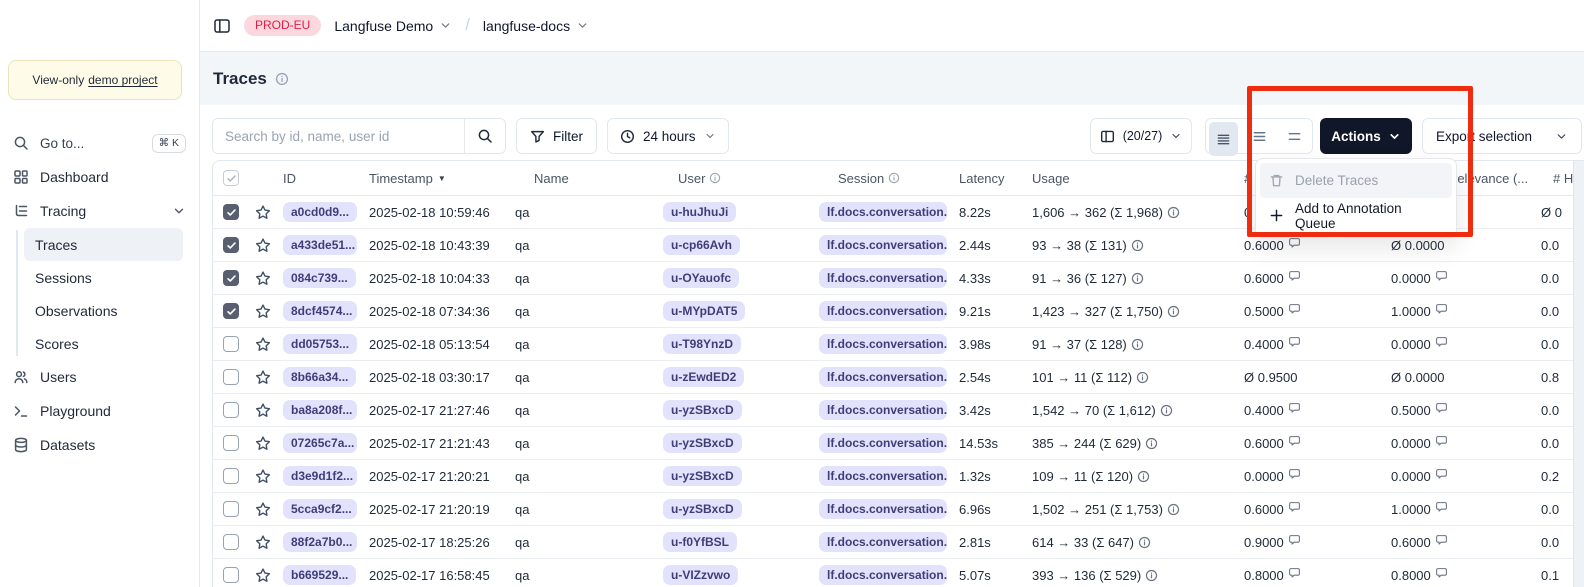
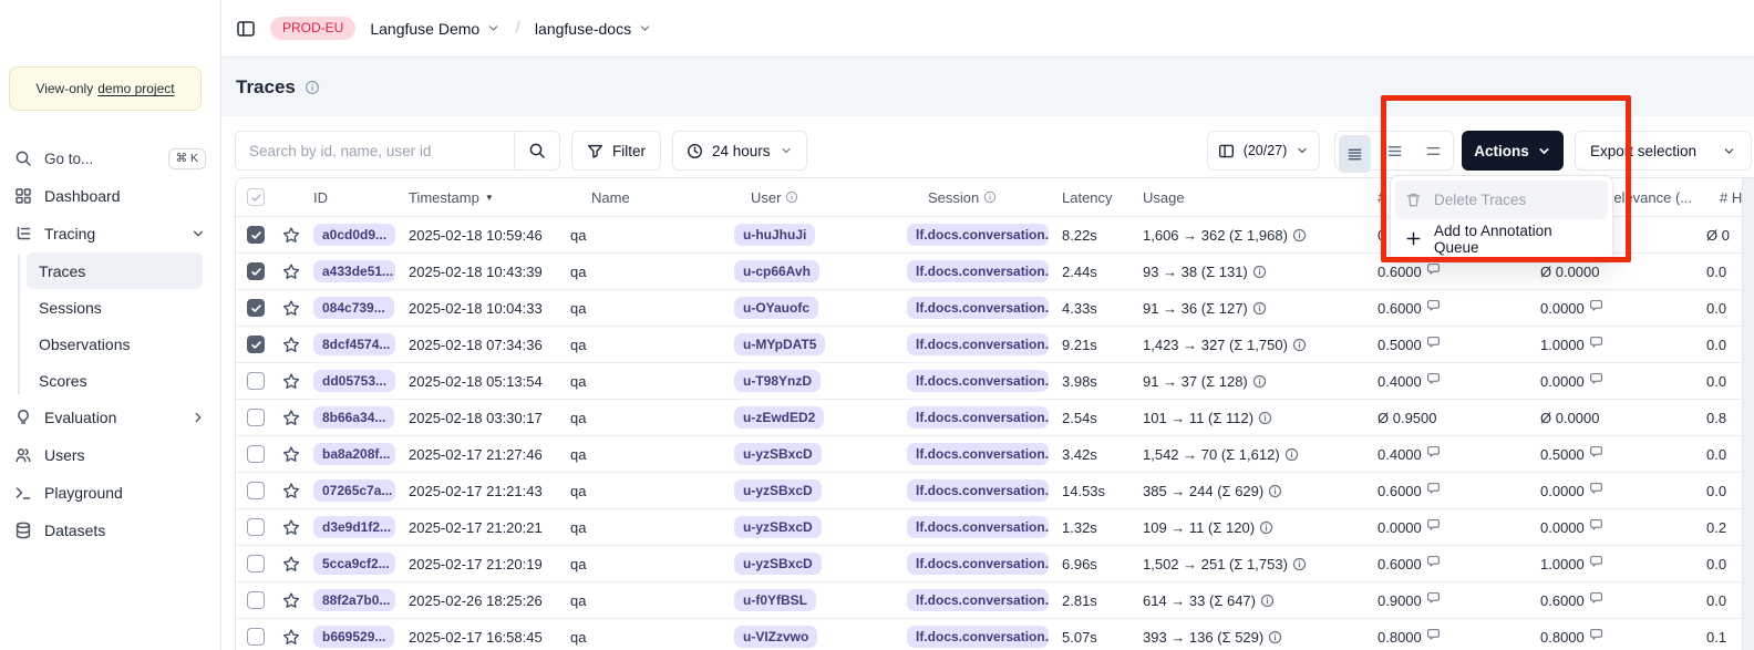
  View-only
  demo project
  Go to...
  ⌘ K
  Dashboard
  Tracing
  Traces
  Sessions
  Observations
  Scores
+ Evaluation
  Users
  Playground
  Datasets
  PROD-EU
  Langfuse Demo
  /
  langfuse-docs
  Traces
  Search by id, name, user id
  Filter
  24 hours
  (20/27)
  Actions
  Export selection
  ID
  Timestamp
  ▼
  Name
  User
  Session
  Latency
  Usage
  #
  elevance (...
  # H
  a0cd0d9...
  2025-02-18 10:59:46
  qa
  u-huJhuJi
  lf.docs.conversation.
  8.22s
  1,606 → 362 (Σ 1,968)
  0
  Ø 0
  a433de51...
  2025-02-18 10:43:39
  qa
  u-cp66Avh
  lf.docs.conversation.
  2.44s
  93 → 38 (Σ 131)
  0.6000
  Ø 0.0000
  0.0
  084c739...
  2025-02-18 10:04:33
  qa
  u-OYauofc
  lf.docs.conversation.
  4.33s
  91 → 36 (Σ 127)
  0.6000
  0.0000
  0.0
  8dcf4574...
  2025-02-18 07:34:36
  qa
  u-MYpDAT5
  lf.docs.conversation.
  9.21s
  1,423 → 327 (Σ 1,750)
  0.5000
  1.0000
  0.0
  dd05753...
  2025-02-18 05:13:54
  qa
  u-T98YnzD
  lf.docs.conversation.
  3.98s
  91 → 37 (Σ 128)
  0.4000
  0.0000
  0.0
  8b66a34...
  2025-02-18 03:30:17
  qa
  u-zEwdED2
  lf.docs.conversation.
  2.54s
  101 → 11 (Σ 112)
  Ø 0.9500
  Ø 0.0000
  0.8
  ba8a208f...
  2025-02-17 21:27:46
  qa
  u-yzSBxcD
  lf.docs.conversation.
  3.42s
  1,542 → 70 (Σ 1,612)
  0.4000
  0.5000
  0.0
  07265c7a...
  2025-02-17 21:21:43
  qa
  u-yzSBxcD
  lf.docs.conversation.
  14.53s
  385 → 244 (Σ 629)
  0.6000
  0.0000
  0.0
  d3e9d1f2...
  2025-02-17 21:20:21
  qa
  u-yzSBxcD
  lf.docs.conversation.
  1.32s
  109 → 11 (Σ 120)
  0.0000
  0.0000
  0.2
  5cca9cf2...
  2025-02-17 21:20:19
  qa
  u-yzSBxcD
  lf.docs.conversation.
  6.96s
  1,502 → 251 (Σ 1,753)
  0.6000
  1.0000
  0.0
  88f2a7b0...
- 2025-02-17 18:25:26
+ 2025-02-26 18:25:26
  qa
  u-f0YfBSL
  lf.docs.conversation.
  2.81s
  614 → 33 (Σ 647)
  0.9000
  0.6000
  0.0
  b669529...
  2025-02-17 16:58:45
  qa
  u-VIZzvwo
  lf.docs.conversation.
  5.07s
  393 → 136 (Σ 529)
  0.8000
  0.8000
  0.1
  Delete Traces
  Add to Annotation Queue
